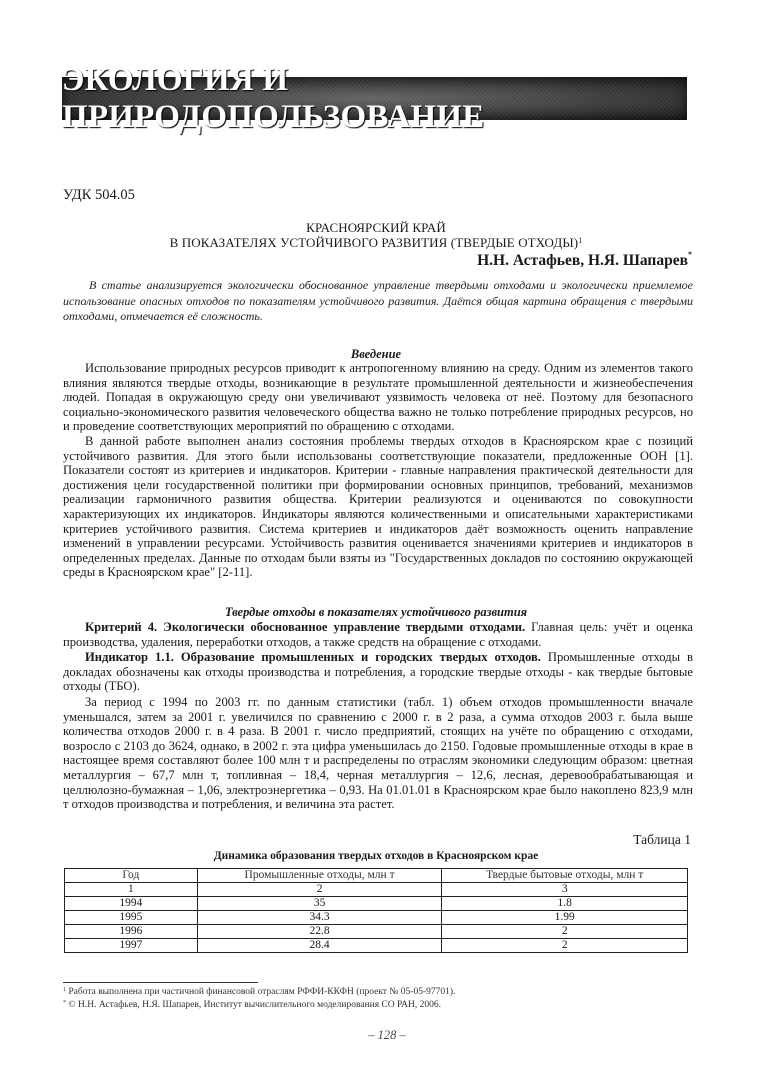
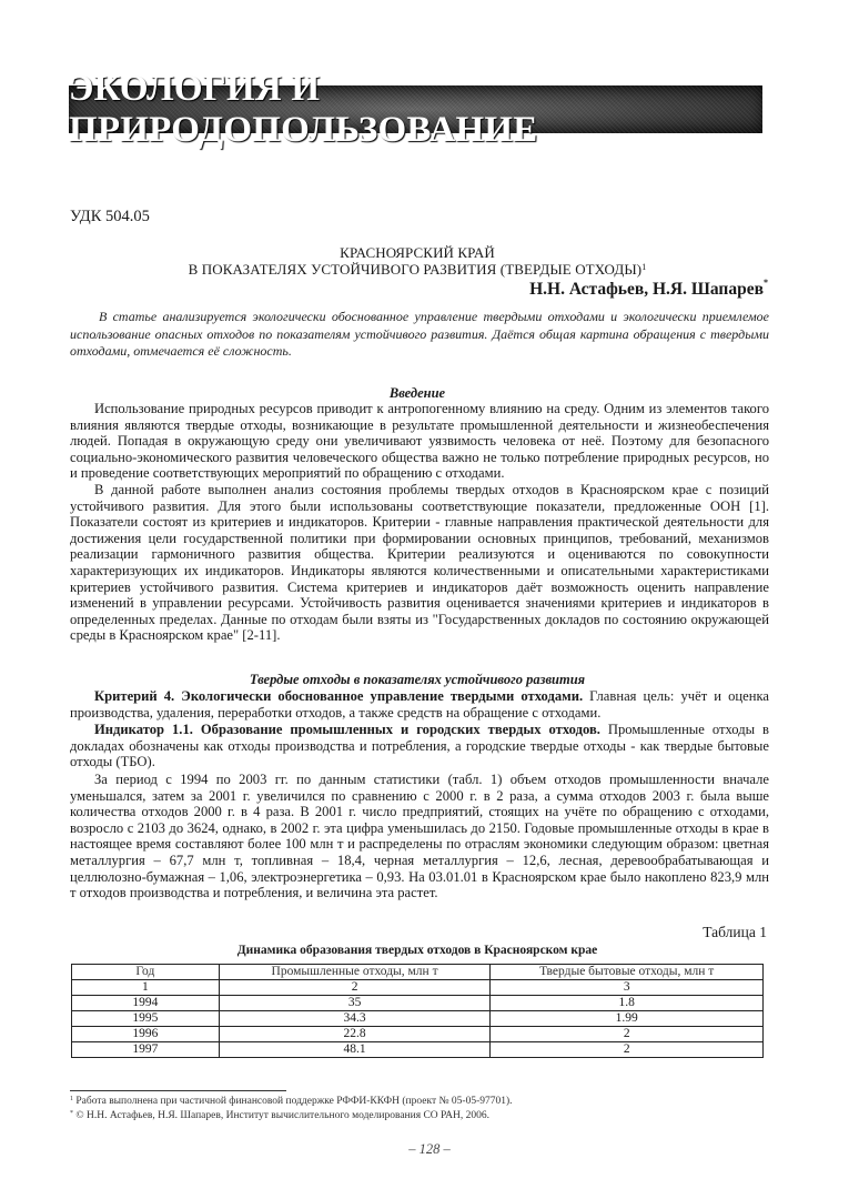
  ЭКОЛОГИЯ И ПРИРОДОПОЛЬЗОВАНИЕ
  УДК 504.05
  КРАСНОЯРСКИЙ КРАЙ
  В ПОКАЗАТЕЛЯХ УСТОЙЧИВОГО РАЗВИТИЯ (ТВЕРДЫЕ ОТХОДЫ)1
  Н.Н. Астафьев, Н.Я. Шапарев*
  В статье анализируется экологически обоснованное управление твердыми отходами и экологически приемлемое использование опасных отходов по показателям устойчивого развития. Даётся общая картина обращения с твердыми отходами, отмечается её сложность.
  Введение
  Использование природных ресурсов приводит к антропогенному влиянию на среду. Одним из элементов такого влияния являются твердые отходы, возникающие в результате промышленной деятельности и жизнеобеспечения людей. Попадая в окружающую среду они увеличивают уязвимость человека от неё. Поэтому для безопасного социально-экономического развития человеческого общества важно не только потребление природных ресурсов, но и проведение соответствующих мероприятий по обращению с отходами.
  В данной работе выполнен анализ состояния проблемы твердых отходов в Красноярском крае с позиций устойчивого развития. Для этого были использованы соответствующие показатели, предложенные ООН [1]. Показатели состоят из критериев и индикаторов. Критерии - главные направления практической деятельности для достижения цели государственной политики при формировании основных принципов, требований, механизмов реализации гармоничного развития общества. Критерии реализуются и оцениваются по совокупности характеризующих их индикаторов. Индикаторы являются количественными и описательными характеристиками критериев устойчивого развития. Система критериев и индикаторов даёт возможность оценить направление изменений в управлении ресурсами. Устойчивость развития оценивается значениями критериев и индикаторов в определенных пределах. Данные по отходам были взяты из "Государственных докладов по состоянию окружающей среды в Красноярском крае" [2-11].
  Твердые отходы в показателях устойчивого развития
  Критерий 4. Экологически обоснованное управление твердыми отходами. Главная цель: учёт и оценка производства, удаления, переработки отходов, а также средств на обращение с отходами.
  Индикатор 1.1. Образование промышленных и городских твердых отходов. Промышленные отходы в докладах обозначены как отходы производства и потребления, а городские твердые отходы - как твердые бытовые отходы (ТБО).
- За период с 1994 по 2003 гг. по данным статистики (табл. 1) объем отходов промышленности вначале уменьшался, затем за 2001 г. увеличился по сравнению с 2000 г. в 2 раза, а сумма отходов 2003 г. была выше количества отходов 2000 г. в 4 раза. В 2001 г. число предприятий, стоящих на учёте по обращению с отходами, возросло с 2103 до 3624, однако, в 2002 г. эта цифра уменьшилась до 2150. Годовые промышленные отходы в крае в настоящее время составляют более 100 млн т и распределены по отраслям экономики следующим образом: цветная металлургия – 67,7 млн т, топливная – 18,4, черная металлургия – 12,6, лесная, деревообрабатывающая и целлюлозно-бумажная – 1,06, электроэнергетика – 0,93. На 01.01.01 в Красноярском крае было накоплено 823,9 млн т отходов производства и потребления, и величина эта растет.
+ За период с 1994 по 2003 гг. по данным статистики (табл. 1) объем отходов промышленности вначале уменьшался, затем за 2001 г. увеличился по сравнению с 2000 г. в 2 раза, а сумма отходов 2003 г. была выше количества отходов 2000 г. в 4 раза. В 2001 г. число предприятий, стоящих на учёте по обращению с отходами, возросло с 2103 до 3624, однако, в 2002 г. эта цифра уменьшилась до 2150. Годовые промышленные отходы в крае в настоящее время составляют более 100 млн т и распределены по отраслям экономики следующим образом: цветная металлургия – 67,7 млн т, топливная – 18,4, черная металлургия – 12,6, лесная, деревообрабатывающая и целлюлозно-бумажная – 1,06, электроэнергетика – 0,93. На 03.01.01 в Красноярском крае было накоплено 823,9 млн т отходов производства и потребления, и величина эта растет.
  Таблица 1
  Динамика образования твердых отходов в Красноярском крае
  Год	Промышленные отходы, млн т	Твердые бытовые отходы, млн т
  1	2	3
  1994	35	1.8
  1995	34.3	1.99
  1996	22.8	2
- 1997	28.4	2
+ 1997	48.1	2
- Работа выполнена при частичной финансовой отраслям РФФИ-ККФН (проект № 05-05-97701).
+ Работа выполнена при частичной финансовой поддержке РФФИ-ККФН (проект № 05-05-97701).
  © Н.Н. Астафьев, Н.Я. Шапарев, Институт вычислительного моделирования СО РАН, 2006.
  – 128 –
